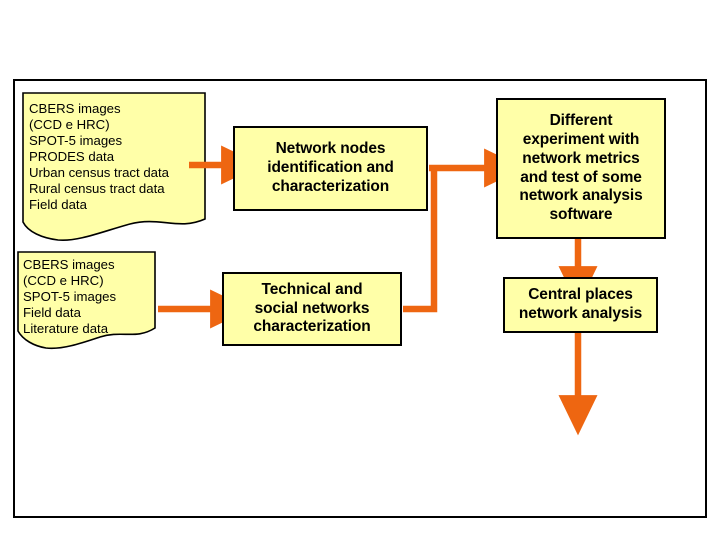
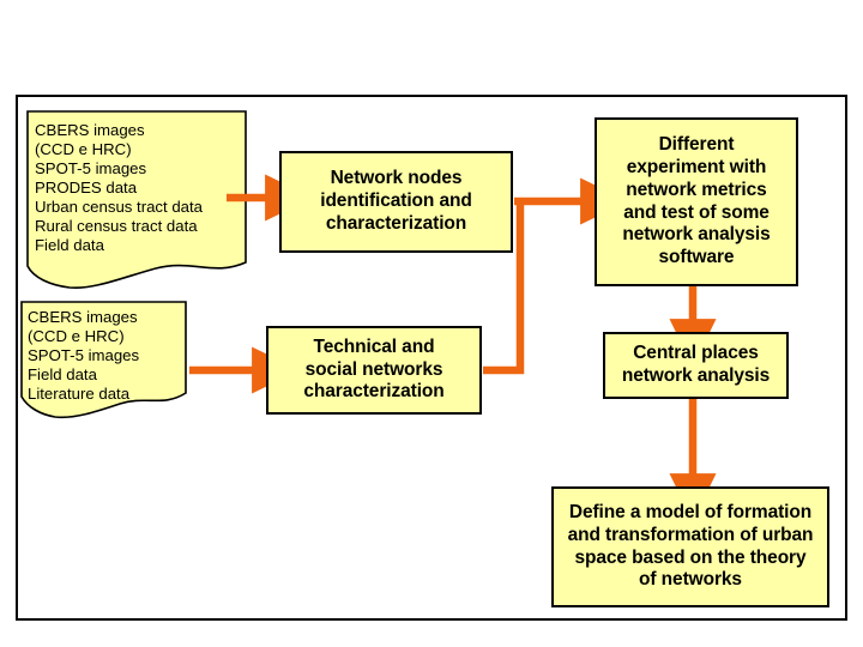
  CBERS images
  (CCD e HRC)
  SPOT-5 images
  PRODES data
  Urban census tract data
  Rural census tract data
  Field data
  CBERS images
  (CCD e HRC)
  SPOT-5 images
  Field data
  Literature data
  Network nodes
  identification and
  characterization
  Technical and
  social networks
  characterization
  Different
  experiment with
  network metrics
  and test of some
  network analysis
  software
  Central places
  network analysis
+ Define a model of formation
+ and transformation of urban
+ space based on the theory
+ of networks
